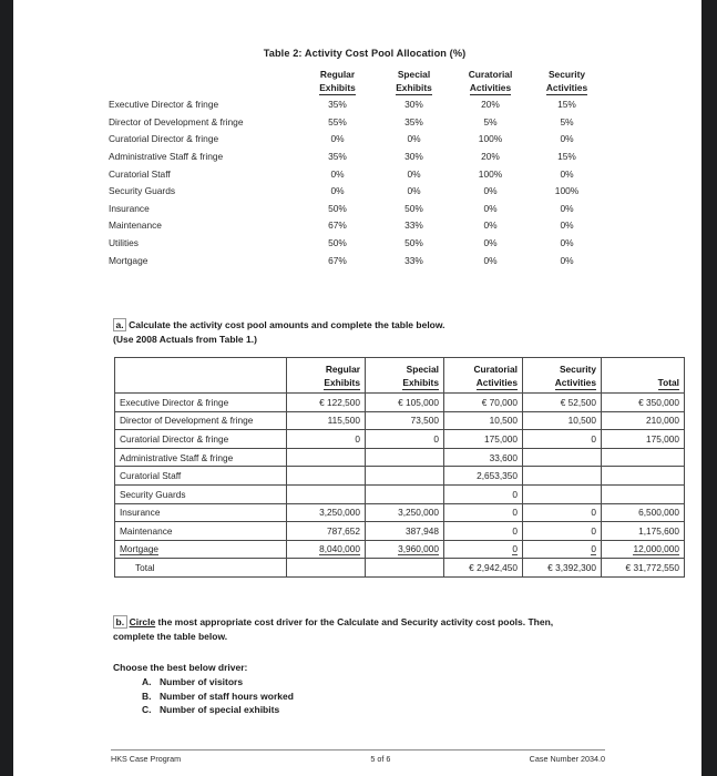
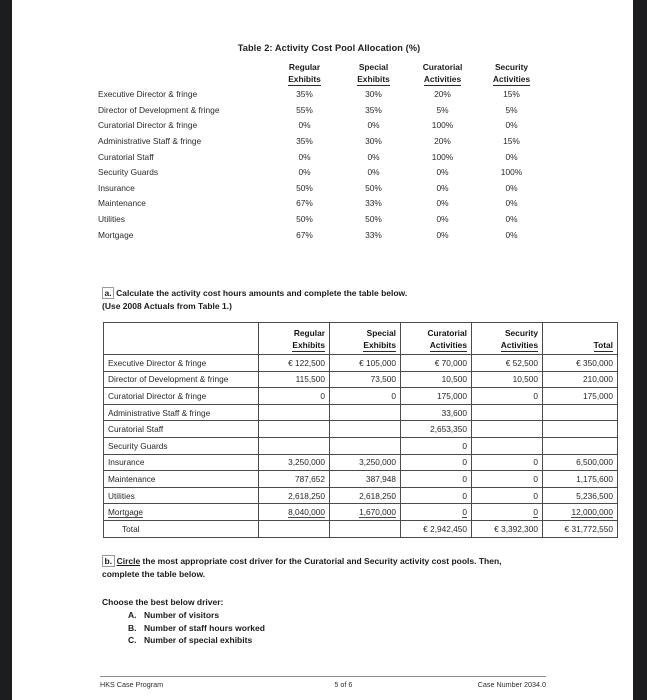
  Table 2: Activity Cost Pool Allocation (%)
  	Regular Exhibits	Special Exhibits	Curatorial Activities	Security Activities
  Executive Director & fringe	35%	30%	20%	15%
  Director of Development & fringe	55%	35%	5%	5%
  Curatorial Director & fringe	0%	0%	100%	0%
  Administrative Staff & fringe	35%	30%	20%	15%
  Curatorial Staff	0%	0%	100%	0%
  Security Guards	0%	0%	0%	100%
  Insurance	50%	50%	0%	0%
  Maintenance	67%	33%	0%	0%
  Utilities	50%	50%	0%	0%
  Mortgage	67%	33%	0%	0%
- a. Calculate the activity cost pool amounts and complete the table below.
+ a. Calculate the activity cost hours amounts and complete the table below.
  (Use 2008 Actuals from Table 1.)
  	Regular Exhibits	Special Exhibits	Curatorial Activities	Security Activities	Total
  Executive Director & fringe	€ 122,500	€ 105,000	€ 70,000	€ 52,500	€ 350,000
  Director of Development & fringe	115,500	73,500	10,500	10,500	210,000
  Curatorial Director & fringe	0	0	175,000	0	175,000
  Administrative Staff & fringe			33,600
  Curatorial Staff			2,653,350
  Security Guards			0
  Insurance	3,250,000	3,250,000	0	0	6,500,000
  Maintenance	787,652	387,948	0	0	1,175,600
+ Utilities	2,618,250	2,618,250	0	0	5,236,500
- Mortgage	8,040,000	3,960,000	0	0	12,000,000
+ Mortgage	8,040,000	1,670,000	0	0	12,000,000
  Total			€ 2,942,450	€ 3,392,300	€ 31,772,550
- b. Circle the most appropriate cost driver for the Calculate and Security activity cost pools. Then,
+ b. Circle the most appropriate cost driver for the Curatorial and Security activity cost pools. Then,
  complete the table below.
  Choose the best below driver:
  A. Number of visitors
  B. Number of staff hours worked
  C. Number of special exhibits
  HKS Case Program
  5 of 6
  Case Number 2034.0
